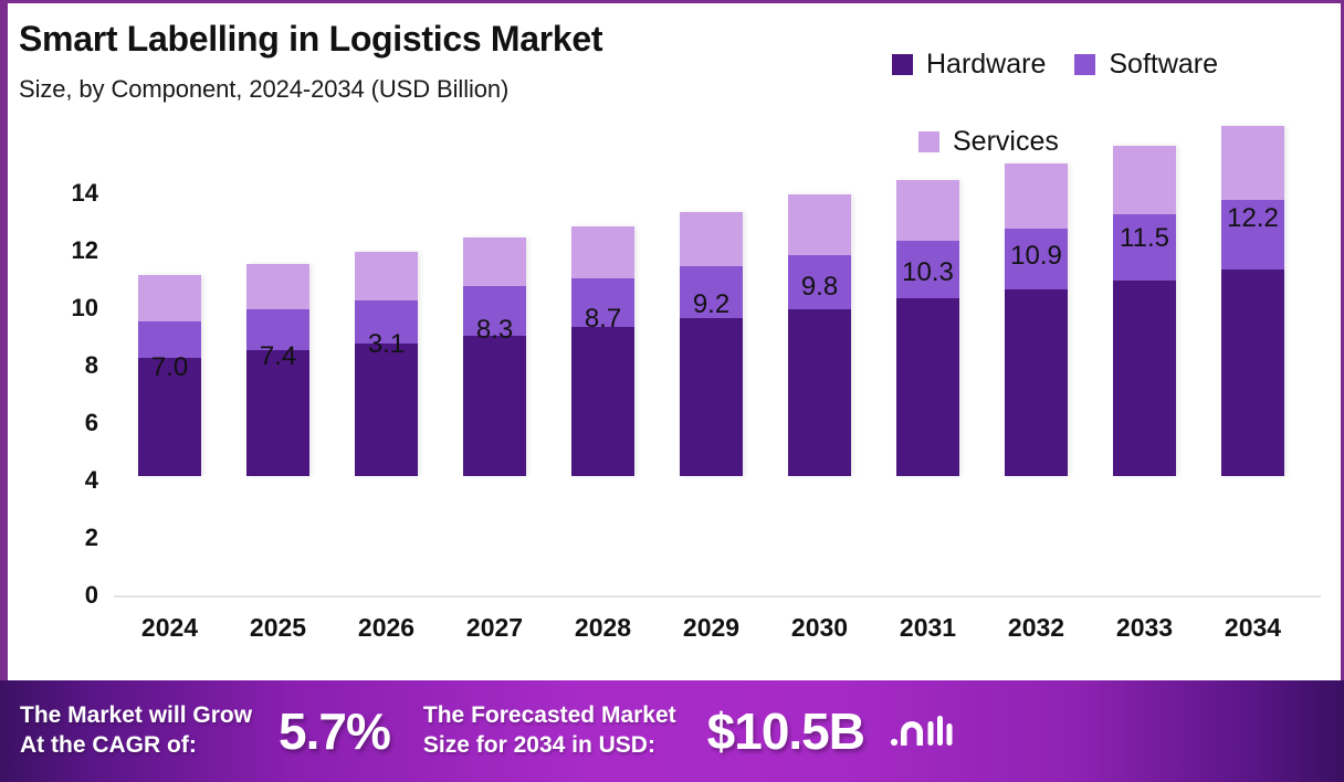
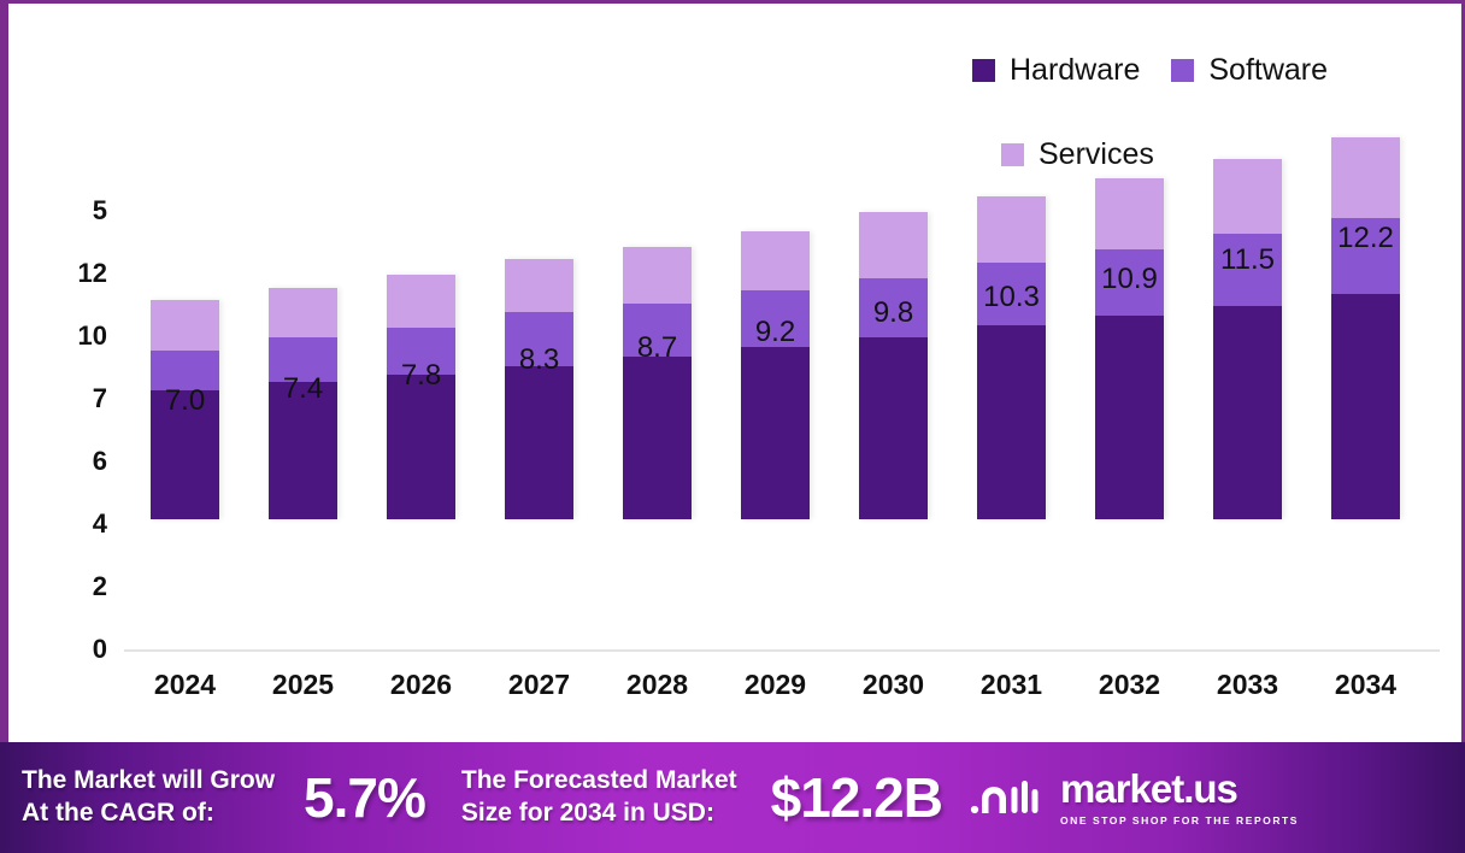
- Smart Labelling in Logistics Market
- Size, by Component, 2024-2034 (USD Billion)
  Hardware
  Software
  Services
  0
  2
  4
  6
- 8
+ 7
  10
  12
- 14
+ 5
  7.0
  7.4
- 3.1
+ 7.8
  8.3
  8.7
  9.2
  9.8
  10.3
  10.9
  11.5
  12.2
  2024
  2025
  2026
  2027
  2028
  2029
  2030
  2031
  2032
  2033
  2034
  The Market will Grow
  At the CAGR of:
  5.7%
  The Forecasted Market
  Size for 2034 in USD:
- $10.5B
+ $12.2B
+ market.us
+ ONE STOP SHOP FOR THE REPORTS
